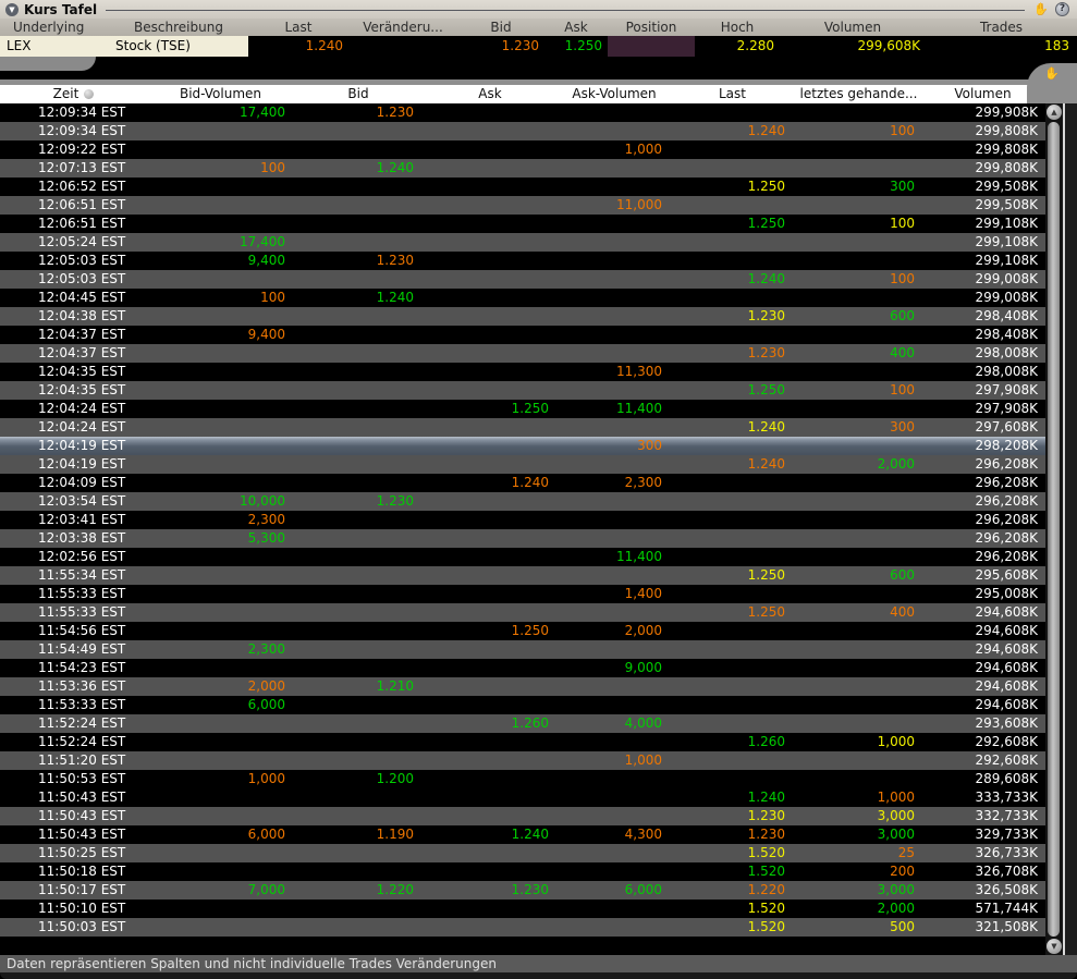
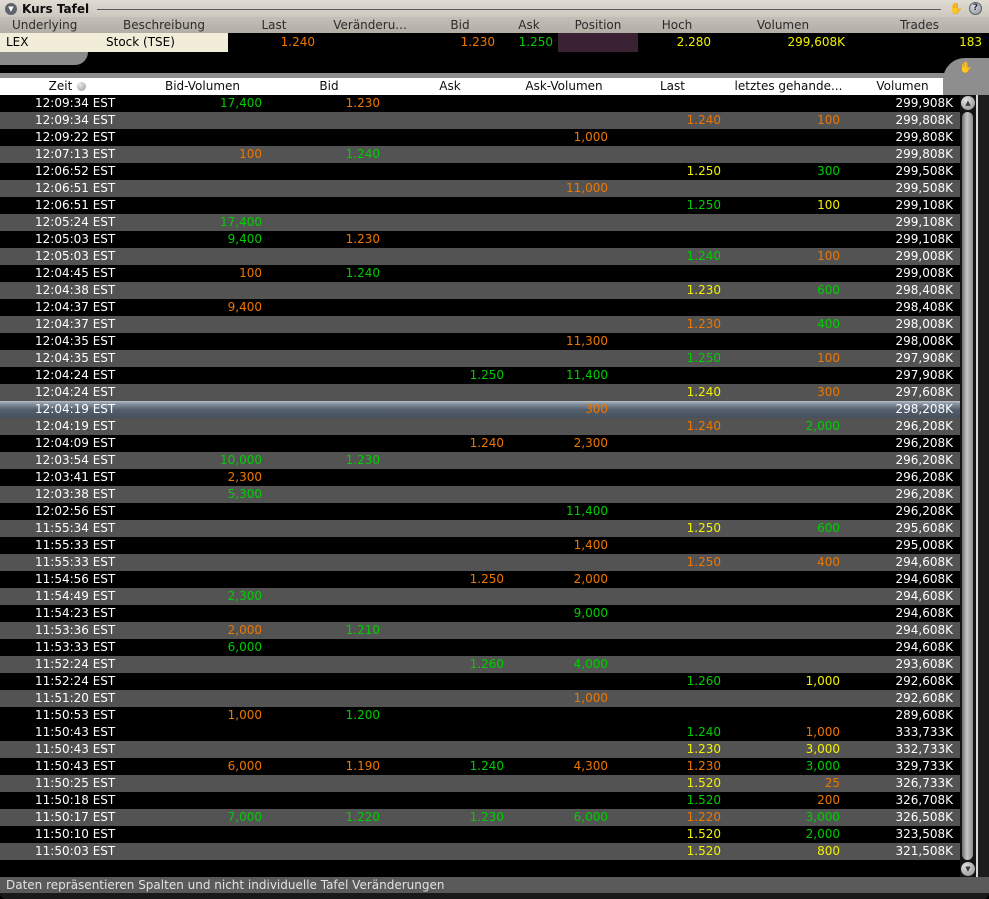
  ▼
  Kurs Tafel
  ✋
  ?
  Underlying
  Beschreibung
  Last
  Veränderu...
  Bid
  Ask
  Position
  Hoch
  Volumen
  Trades
  LEX
  Stock (TSE)
  1.240
  1.230
  1.250
  2.280
  299,608K
  183
  ✋
  Zeit
  Bid-Volumen
  Bid
  Ask
  Ask-Volumen
  Last
  letztes gehande...
  Volumen
  ▲
  ▼
  12:09:34 EST
  17,400
  1.230
  299,908K
  12:09:34 EST
  1.240
  100
  299,808K
  12:09:22 EST
  1,000
  299,808K
  12:07:13 EST
  100
  1.240
  299,808K
  12:06:52 EST
  1.250
  300
  299,508K
  12:06:51 EST
  11,000
  299,508K
  12:06:51 EST
  1.250
  100
  299,108K
  12:05:24 EST
  17,400
  299,108K
  12:05:03 EST
  9,400
  1.230
  299,108K
  12:05:03 EST
  1.240
  100
  299,008K
  12:04:45 EST
  100
  1.240
  299,008K
  12:04:38 EST
  1.230
  600
  298,408K
  12:04:37 EST
  9,400
  298,408K
  12:04:37 EST
  1.230
  400
  298,008K
  12:04:35 EST
  11,300
  298,008K
  12:04:35 EST
  1.250
  100
  297,908K
  12:04:24 EST
  1.250
  11,400
  297,908K
  12:04:24 EST
  1.240
  300
  297,608K
  12:04:19 EST
  300
  298,208K
  12:04:19 EST
  1.240
  2,000
  296,208K
  12:04:09 EST
  1.240
  2,300
  296,208K
  12:03:54 EST
  10,000
  1.230
  296,208K
  12:03:41 EST
  2,300
  296,208K
  12:03:38 EST
  5,300
  296,208K
  12:02:56 EST
  11,400
  296,208K
  11:55:34 EST
  1.250
  600
  295,608K
  11:55:33 EST
  1,400
  295,008K
  11:55:33 EST
  1.250
  400
  294,608K
  11:54:56 EST
  1.250
  2,000
  294,608K
  11:54:49 EST
  2,300
  294,608K
  11:54:23 EST
  9,000
  294,608K
  11:53:36 EST
  2,000
  1.210
  294,608K
  11:53:33 EST
  6,000
  294,608K
  11:52:24 EST
  1.260
  4,000
  293,608K
  11:52:24 EST
  1.260
  1,000
  292,608K
  11:51:20 EST
  1,000
  292,608K
  11:50:53 EST
  1,000
  1.200
  289,608K
  11:50:43 EST
  1.240
  1,000
  333,733K
  11:50:43 EST
  1.230
  3,000
  332,733K
  11:50:43 EST
  6,000
  1.190
  1.240
  4,300
  1.230
  3,000
  329,733K
  11:50:25 EST
  1.520
  25
  326,733K
  11:50:18 EST
  1.520
  200
  326,708K
  11:50:17 EST
  7,000
  1.220
  1.230
  6,000
  1.220
  3,000
  326,508K
  11:50:10 EST
  1.520
  2,000
- 571,744K
+ 323,508K
  11:50:03 EST
  1.520
- 500
+ 800
  321,508K
- Daten repräsentieren Spalten und nicht individuelle Trades Veränderungen
+ Daten repräsentieren Spalten und nicht individuelle Tafel Veränderungen
